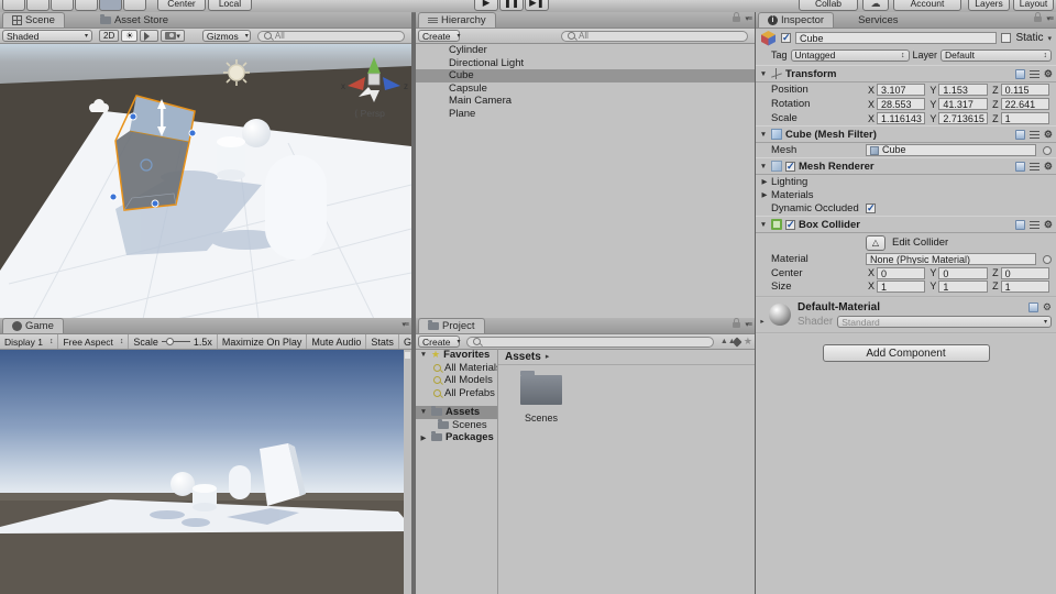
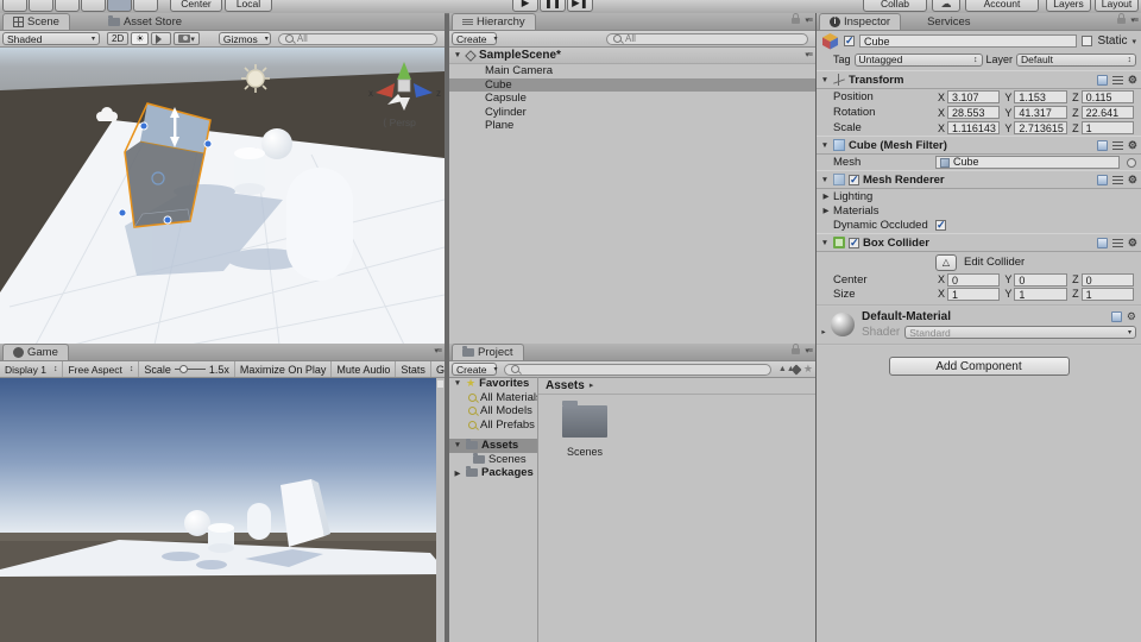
  Center
  Local
  ▶
  ❚❚
  ▶❚
  Collab
  ☁
  Account
  Layers
  Layout
  Scene
  Asset Store
  Shaded
  2D
  ☀
  Gizmos
  All
  Game
  Display 1
  Free Aspect
  Scale
  1.5x
  Maximize On Play
  Mute Audio
  Stats
  Hierarchy
  Create
  All
+ SampleScene*
- Cylinder
+ Main Camera
- Directional Light
  Cube
  Capsule
- Main Camera
+ Cylinder
  Plane
  Project
  Create
  ★
  ★
  Favorites
  All Material
  All Models
  All Prefabs
  Assets
  Scenes
  Packages
  Assets
  Scenes
  Inspector
  Services
  Cube
  Static
  Tag
  Untagged
  Layer
  Default
  Transform
  ⚙
  Position
  X
  3.107
  Y
  1.153
  Z
  0.115
  Rotation
  X
  28.553
  Y
  41.317
  Z
  22.641
  Scale
  X
  1.116143
  Y
  2.713615
  Z
  1
  Cube (Mesh Filter)
  ⚙
  Mesh
  Cube
  Mesh Renderer
  ⚙
  Lighting
  Materials
  Dynamic Occluded
  Box Collider
  ⚙
  △
  Edit Collider
- Material
- None (Physic Material)
  Center
  X
  0
  Y
  0
  Z
  0
  Size
  X
  1
  Y
  1
  Z
  1
  Default-Material
  ⚙
  Shader
  Standard
  Add Component
